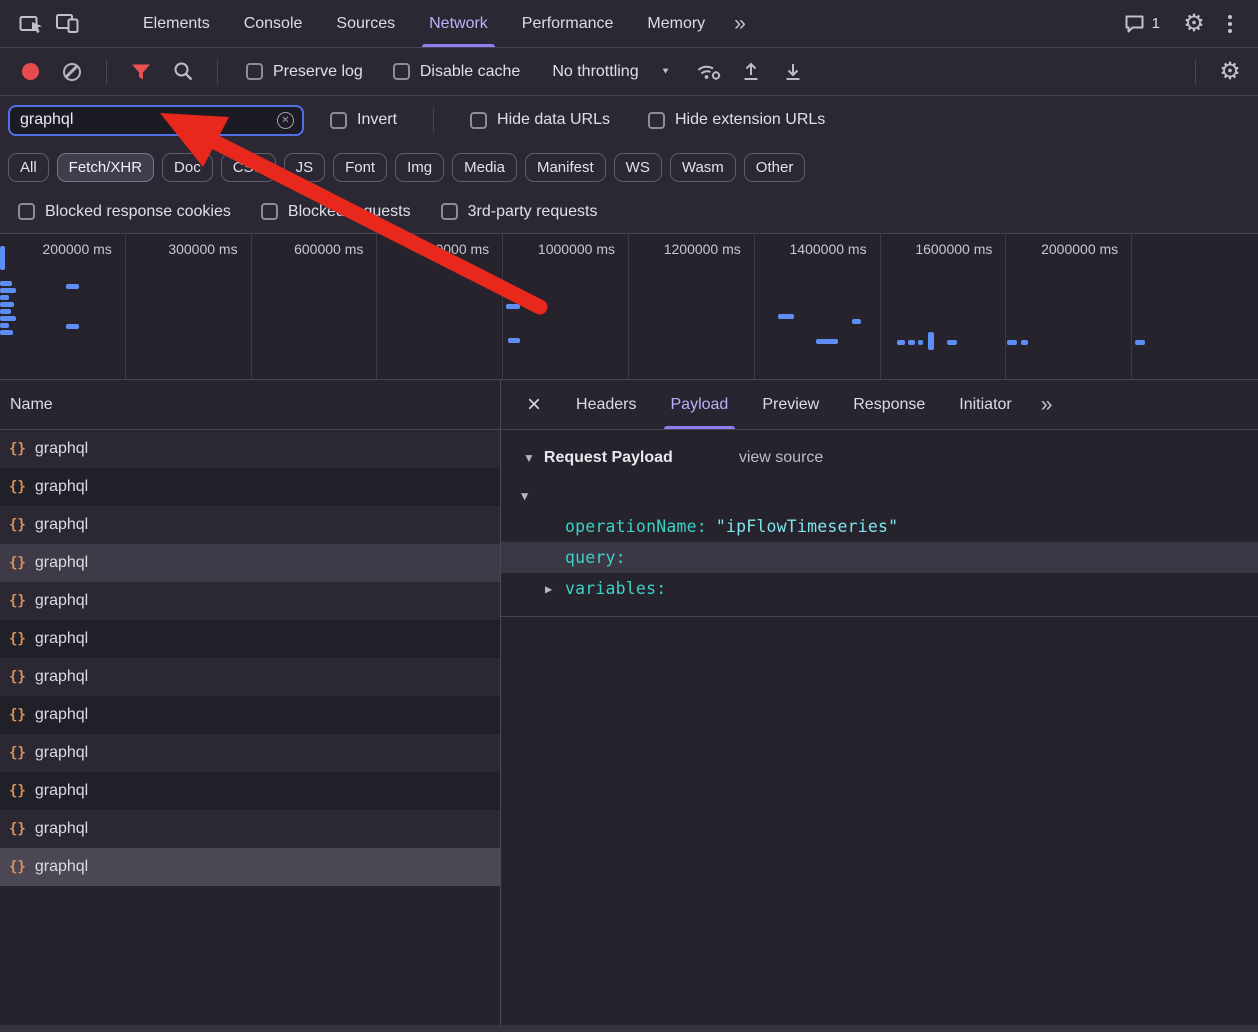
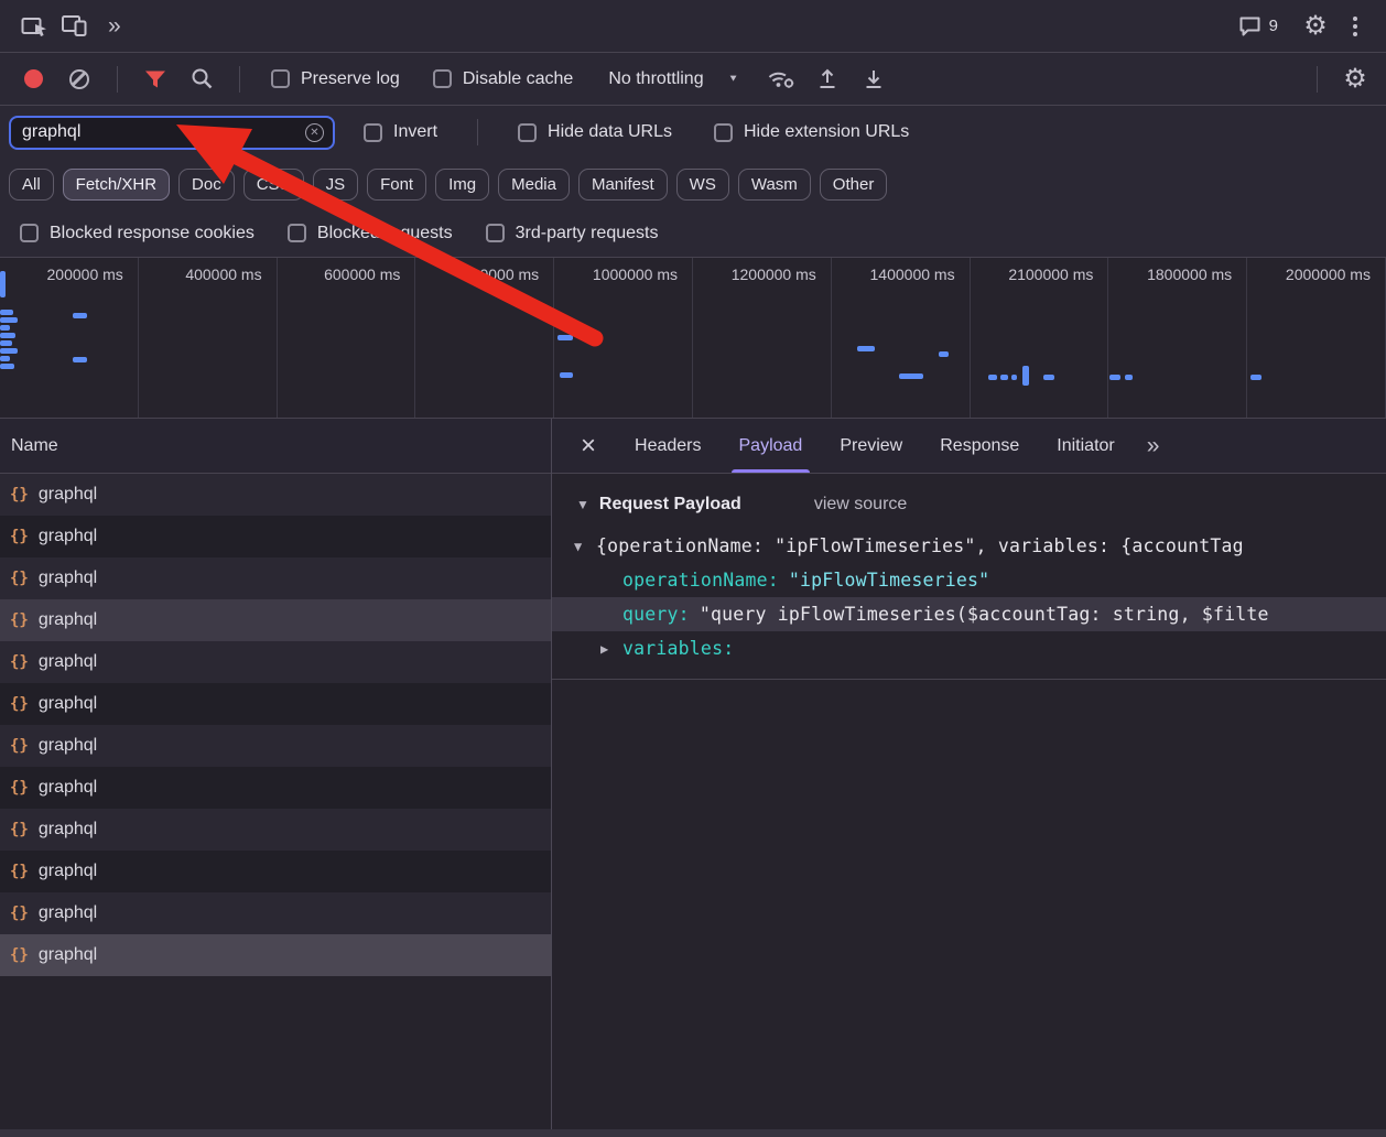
- Elements
- Console
- Sources
- Network
- Performance
- Memory
  »
- 1
+ 9
  ⚙
  Preserve log
  Disable cache
  No throttling
  ▼
  ⚙
  graphql
  ✕
  Invert
  Hide data URLs
  Hide extension URLs
  All
  Fetch/XHR
  Doc
  JS
  Font
  Img
  Media
  Manifest
  WS
  Wasm
  Other
  Blocked response cookies
  Blockequests
  3rd-party requests
  200000 ms
- 300000 ms
+ 400000 ms
  600000 ms
  1000000 ms
  1200000 ms
  1400000 ms
- 1600000 ms
+ 2100000 ms
+ 1800000 ms
  2000000 ms
  Name
  {}
  graphql
  {}
  graphql
  {}
  graphql
  {}
  graphql
  {}
  graphql
  {}
  graphql
  {}
  graphql
  {}
  graphql
  {}
  graphql
  {}
  graphql
  {}
  graphql
  {}
  graphql
  ×
  Headers
  Payload
  Preview
  Response
  Initiator
  »
  ▼
  Request Payload
  view source
  ▼
+ {operationName: "ipFlowTimeseries", variables: {accountTag
  operationName:
  "ipFlowTimeseries"
  query:
+ "query ipFlowTimeseries($accountTag: string, $filte
  ▶
  variables:
